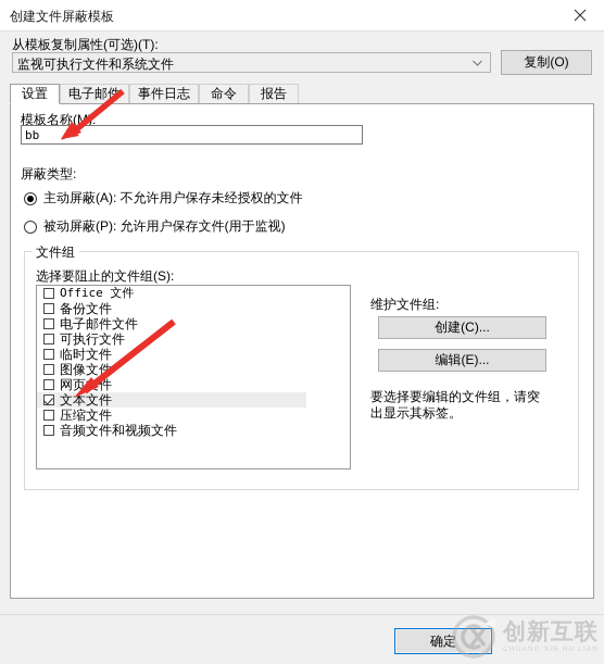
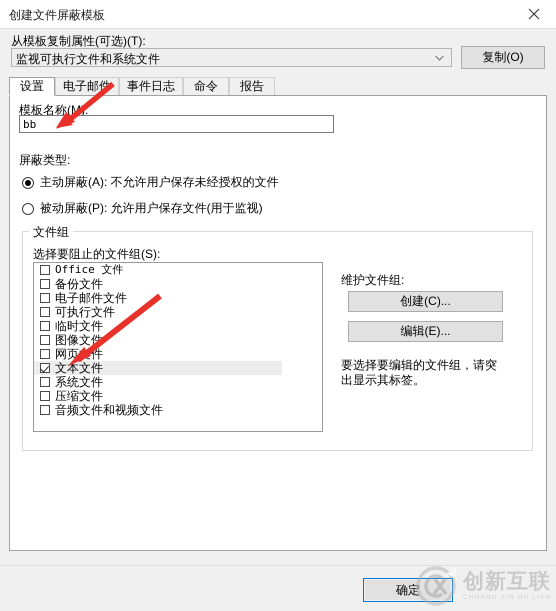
  创建文件屏蔽模板
  从模板复制属性(可选)(T):
  监视可执行文件和系统文件
  复制(O)
  设置
  电子邮件
  事件日志
  命令
  报告
  模板名称(M:
  bb
  屏蔽类型:
  主动屏蔽(A): 不允许用户保存未经授权的文件
  被动屏蔽(P): 允许用户保存文件(用于监视)
  文件组
  选择要阻止的文件组(S):
  Office 文件
  备份文件
  电子邮件文件
  可执行文件
  临时文件
  图像文件
  网页件
  文本文件
+ 系统文件
  压缩文件
  音频文件和视频文件
  维护文件组:
  创建(C)...
  编辑(E)...
  要选择要编辑的文件组，请突出显示其标签。
  确定
  创新互联
